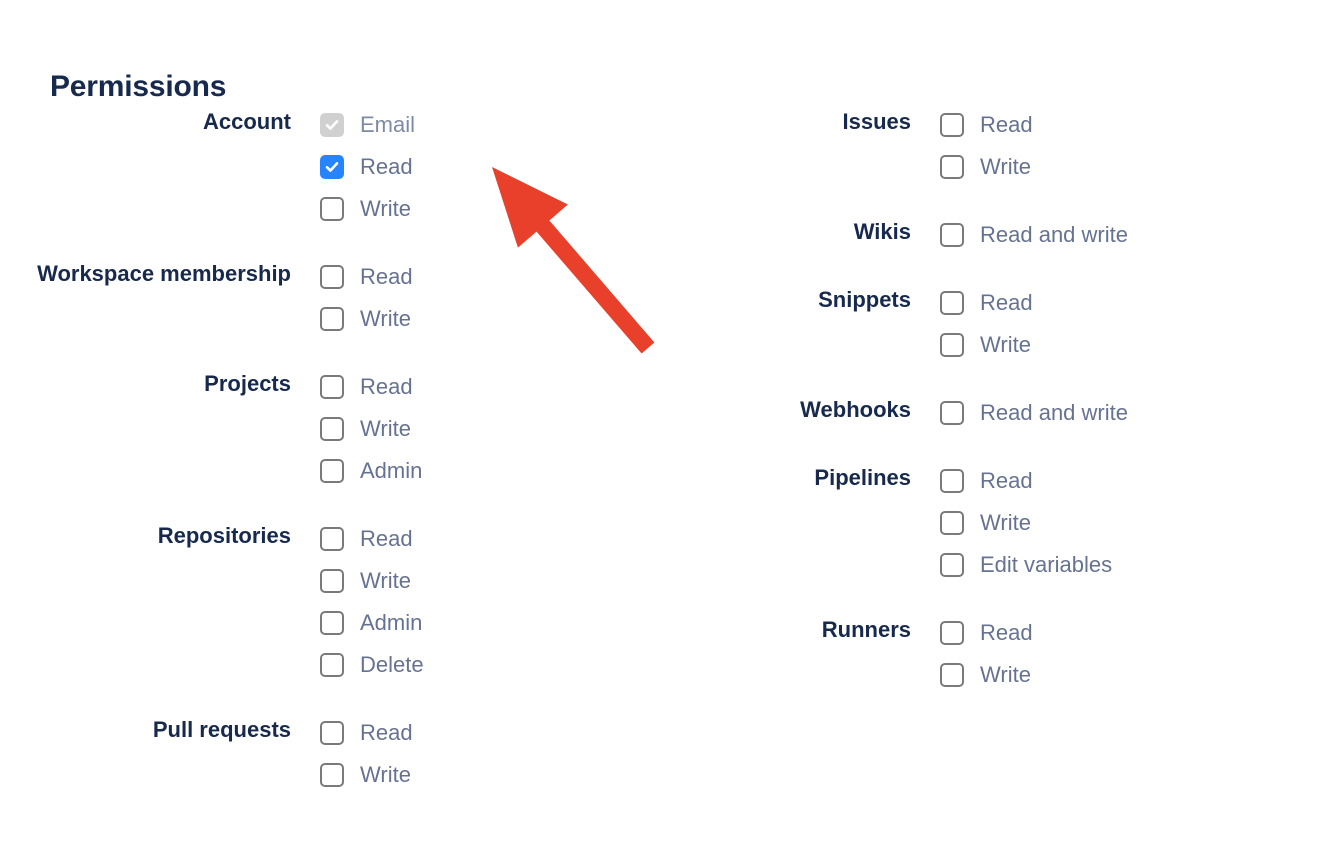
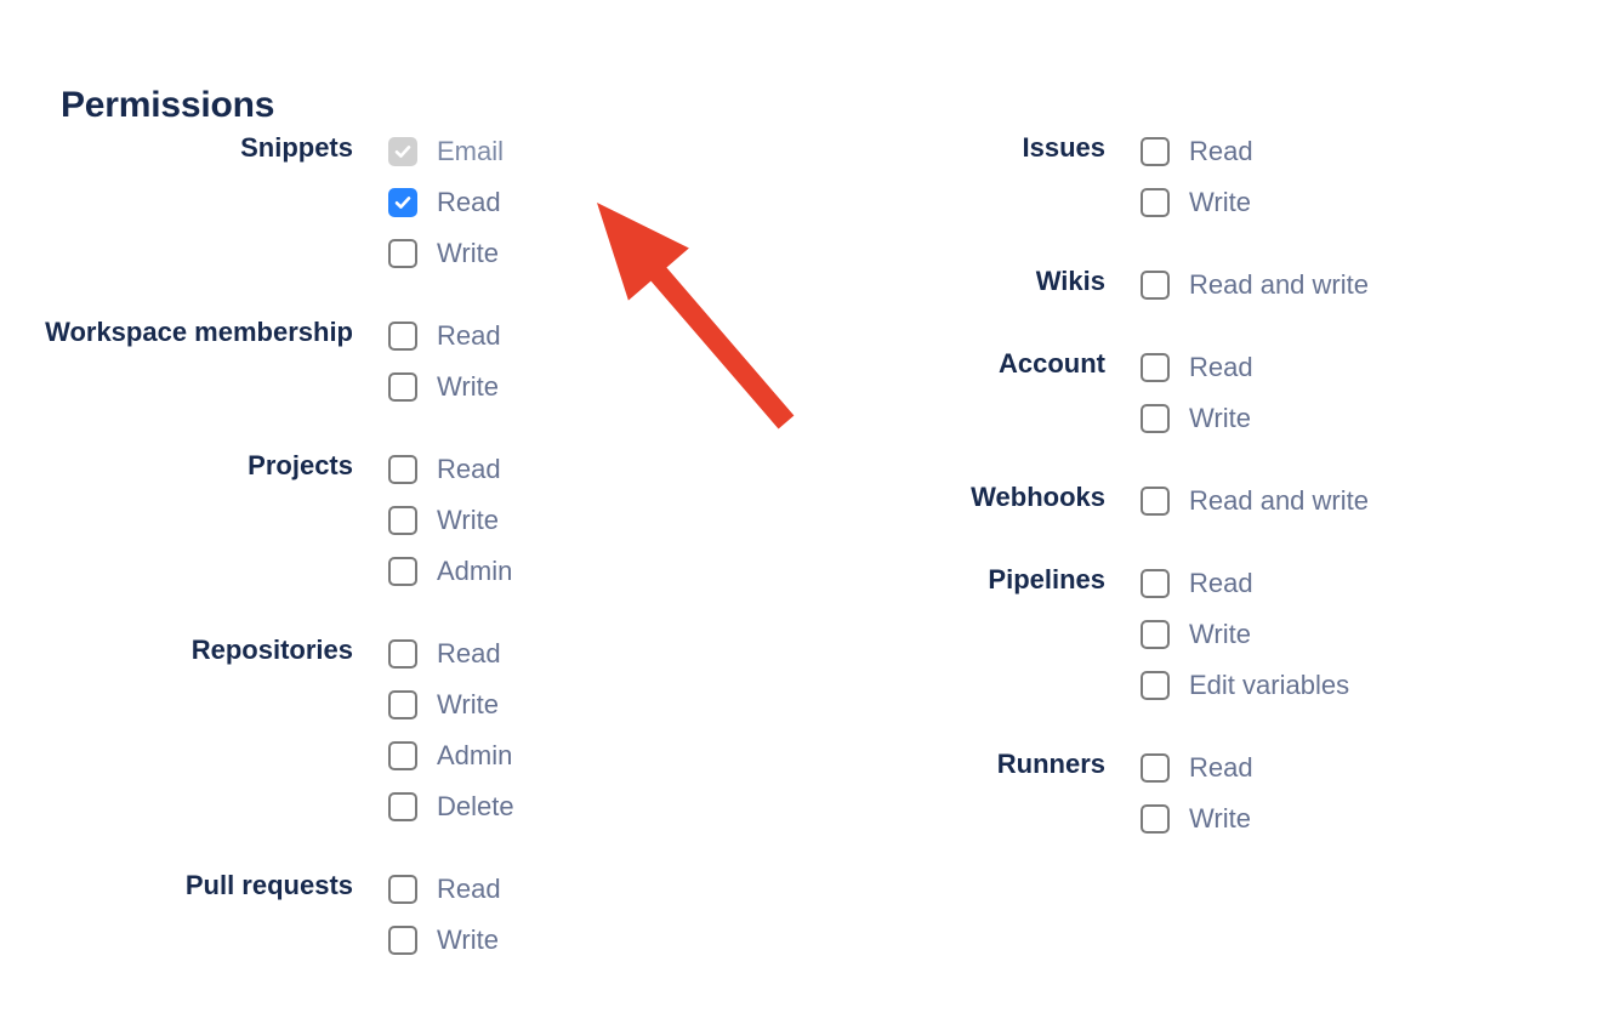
  Permissions
- Account
+ Snippets
  Email
  Read
  Write
  Workspace membership
  Read
  Write
  Projects
  Read
  Write
  Admin
  Repositories
  Read
  Write
  Admin
  Delete
  Pull requests
  Read
  Write
  Issues
  Read
  Write
  Wikis
  Read and write
- Snippets
+ Account
  Read
  Write
  Webhooks
  Read and write
  Pipelines
  Read
  Write
  Edit variables
  Runners
  Read
  Write
